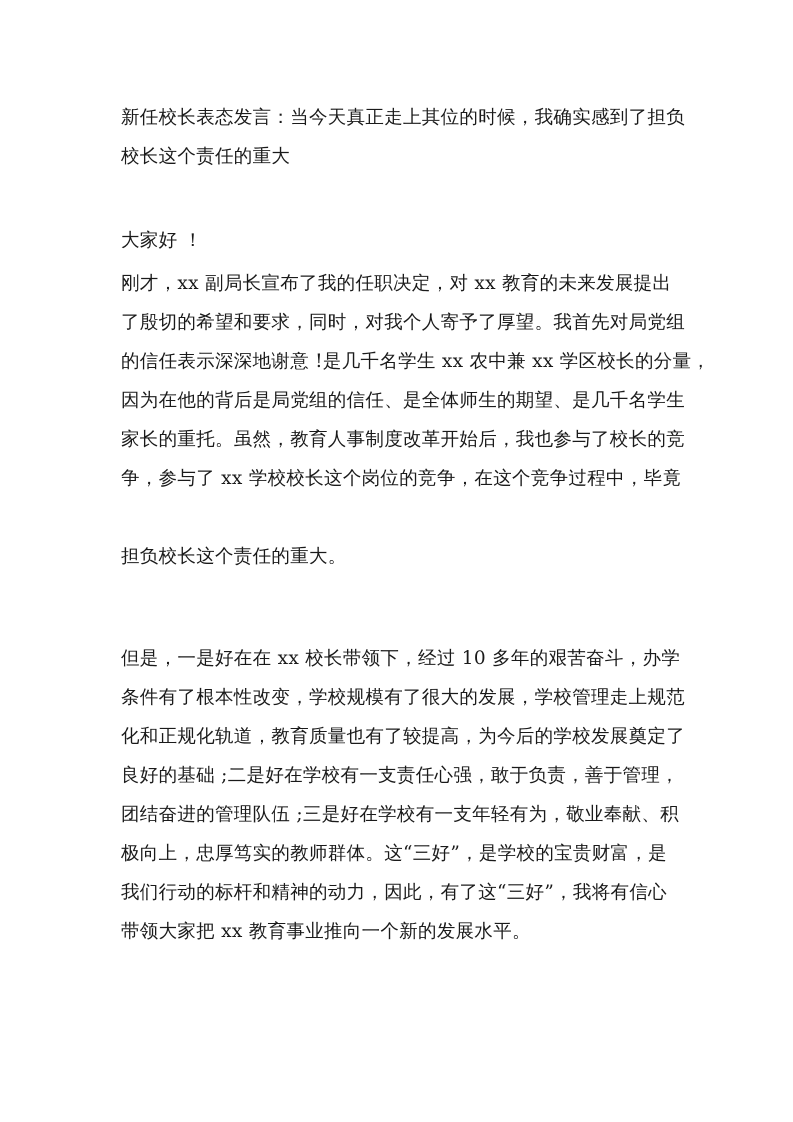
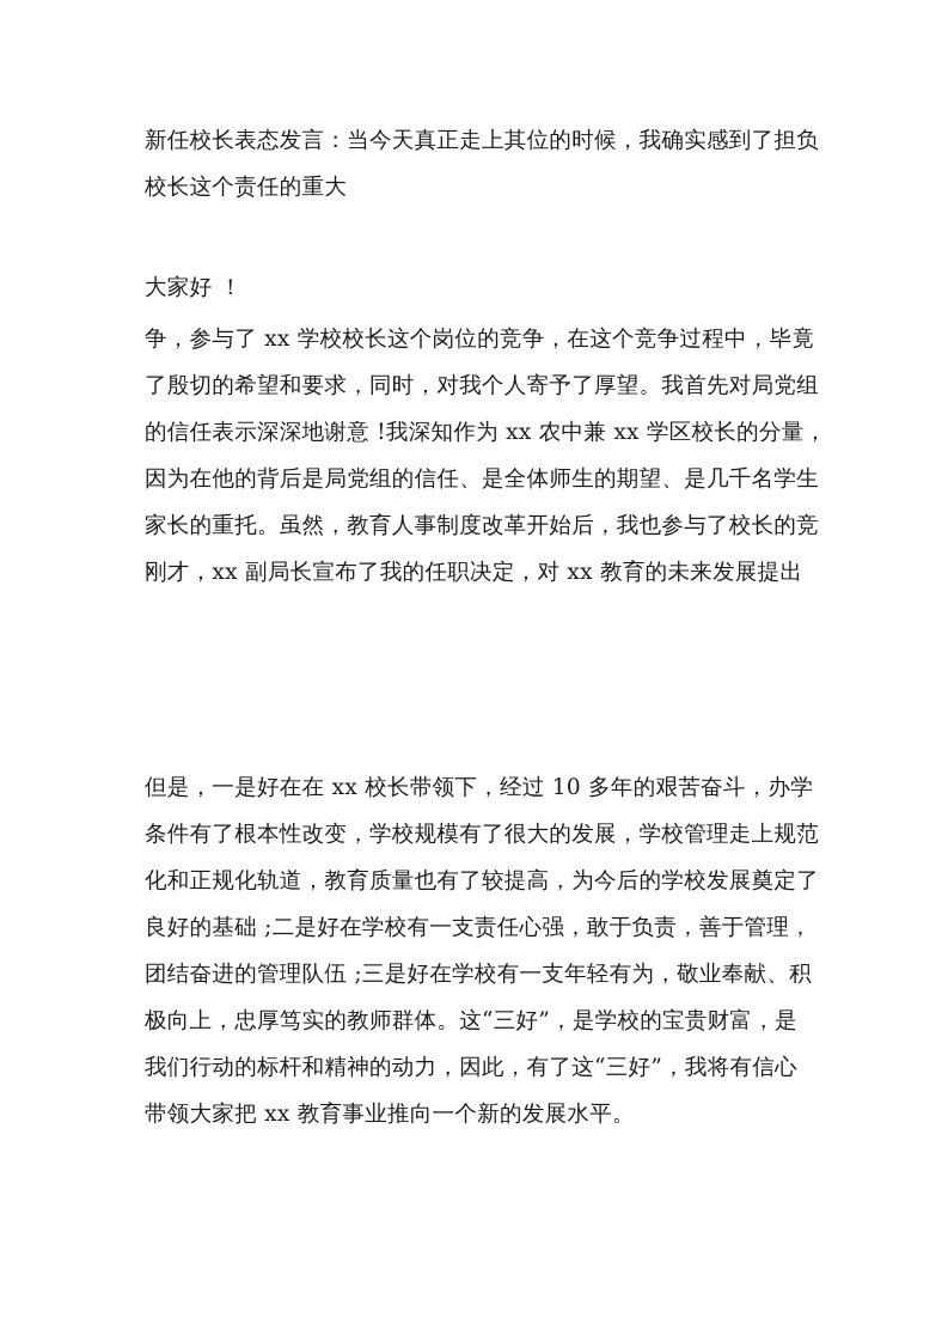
  新任校长表态发言：当今天真正走上其位的时候，我确实感到了担负
  校长这个责任的重大
  大家好 ！
- 刚才，xx 副局长宣布了我的任职决定，对 xx 教育的未来发展提出
+ 争，参与了 xx 学校校长这个岗位的竞争，在这个竞争过程中，毕竟
  了殷切的希望和要求，同时，对我个人寄予了厚望。我首先对局党组
- 的信任表示深深地谢意 !是几千名学生 xx 农中兼 xx 学区校长的分量，
+ 的信任表示深深地谢意 !我深知作为 xx 农中兼 xx 学区校长的分量，
  因为在他的背后是局党组的信任、是全体师生的期望、是几千名学生
  家长的重托。虽然，教育人事制度改革开始后，我也参与了校长的竞
- 争，参与了 xx 学校校长这个岗位的竞争，在这个竞争过程中，毕竟
+ 刚才，xx 副局长宣布了我的任职决定，对 xx 教育的未来发展提出
- 担负校长这个责任的重大。
  但是，一是好在在 xx 校长带领下，经过 10 多年的艰苦奋斗，办学
  条件有了根本性改变，学校规模有了很大的发展，学校管理走上规范
  化和正规化轨道，教育质量也有了较提高，为今后的学校发展奠定了
  良好的基础 ;二是好在学校有一支责任心强，敢于负责，善于管理，
  团结奋进的管理队伍 ;三是好在学校有一支年轻有为，敬业奉献、积
  极向上，忠厚笃实的教师群体。这“三好”，是学校的宝贵财富，是
  我们行动的标杆和精神的动力，因此，有了这“三好”，我将有信心
  带领大家把 xx 教育事业推向一个新的发展水平。
